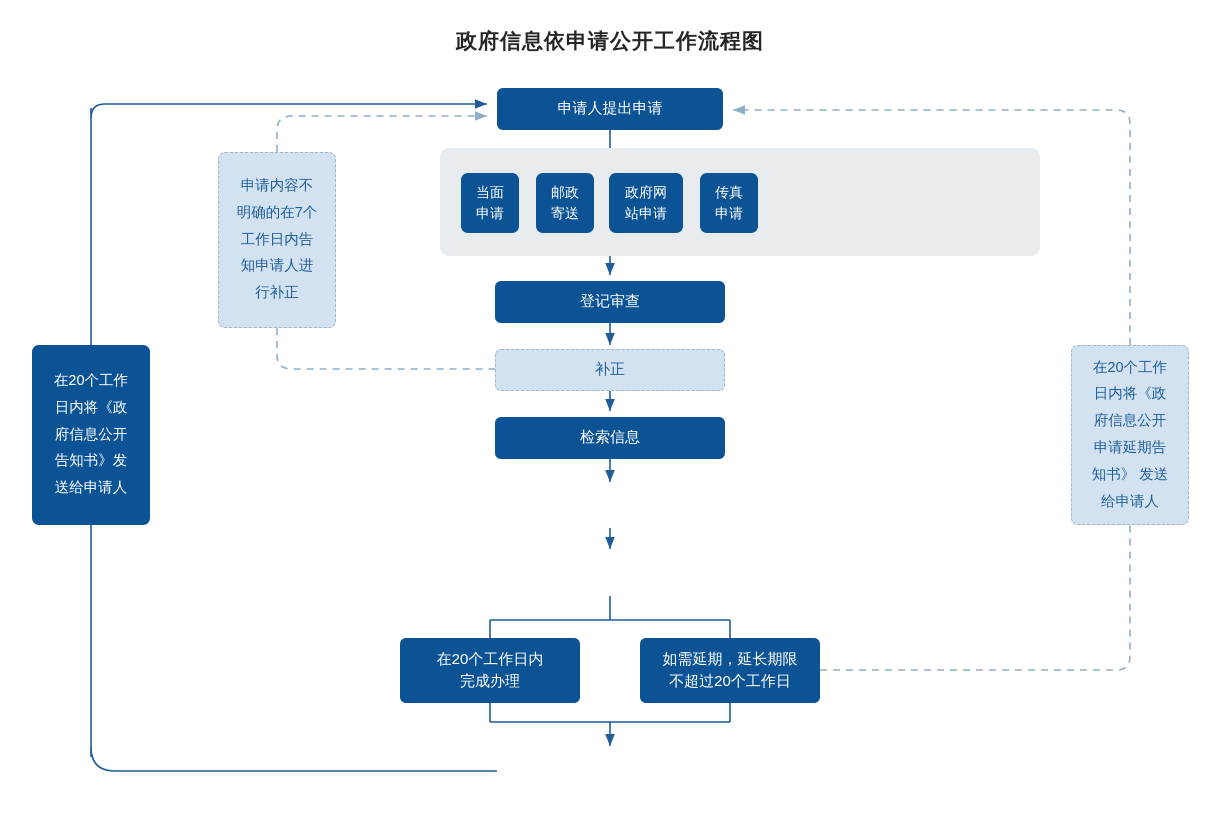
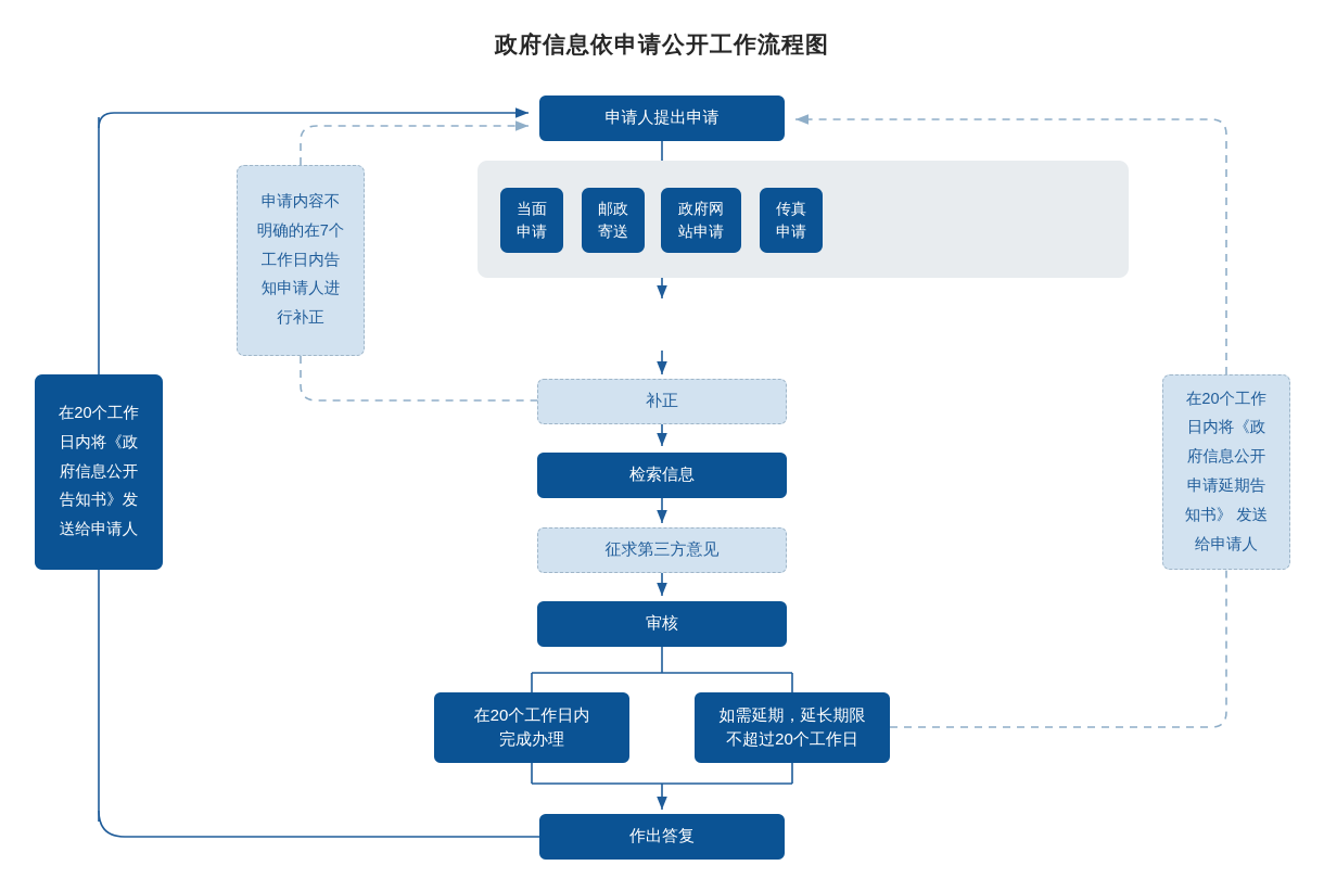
  政府信息依申请公开工作流程图
  申请人提出申请
  当面
  申请
  邮政
  寄送
  政府网
  站申请
  传真
  申请
- 登记审查
  补正
  检索信息
+ 征求第三方意见
+ 审核
  在20个工作日内
  完成办理
  如需延期，延长期限
  不超过20个工作日
+ 作出答复
  申请内容不
  明确的在7个
  工作日内告
  知申请人进
  行补正
  在20个工作
  日内将《政
  府信息公开
  告知书》发
  送给申请人
  在20个工作
  日内将《政
  府信息公开
  申请延期告
  知书》 发送
  给申请人
